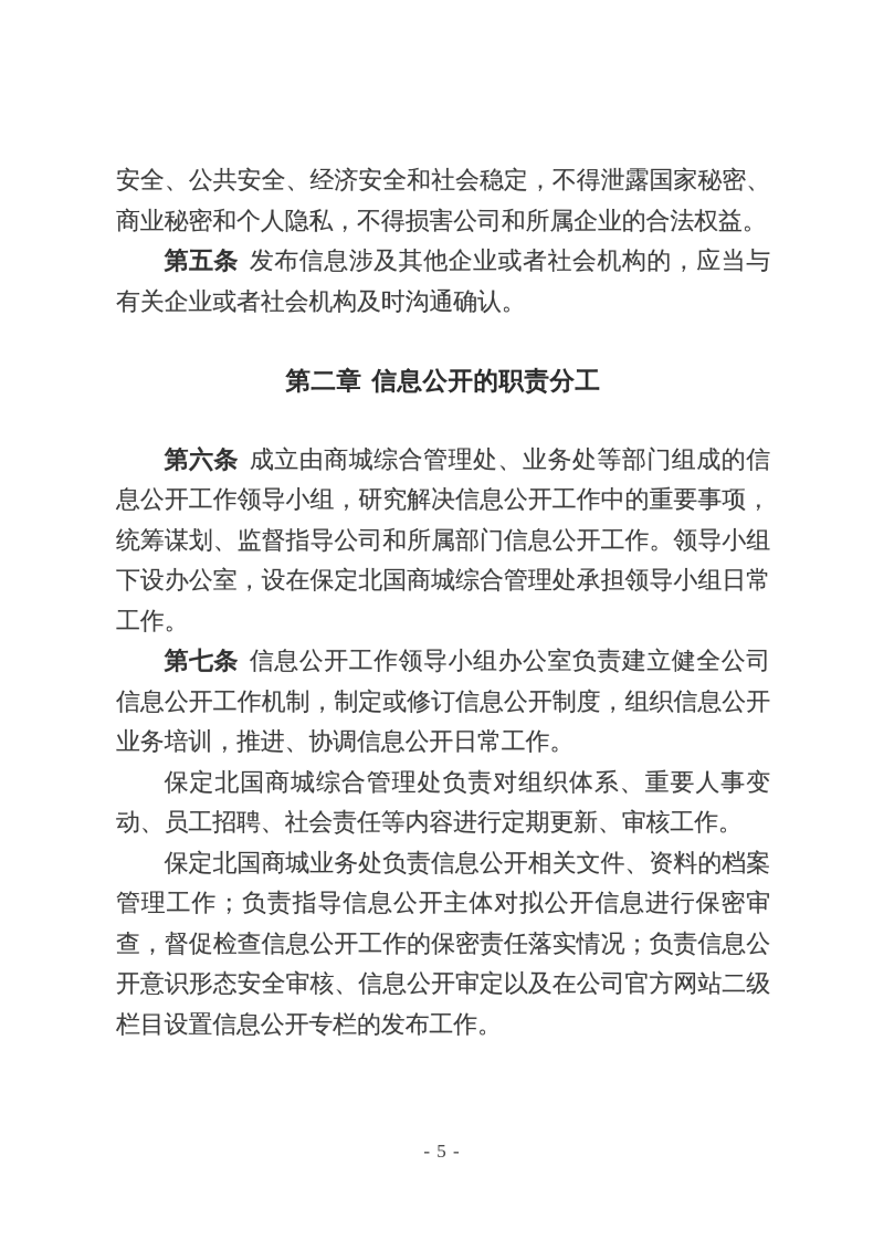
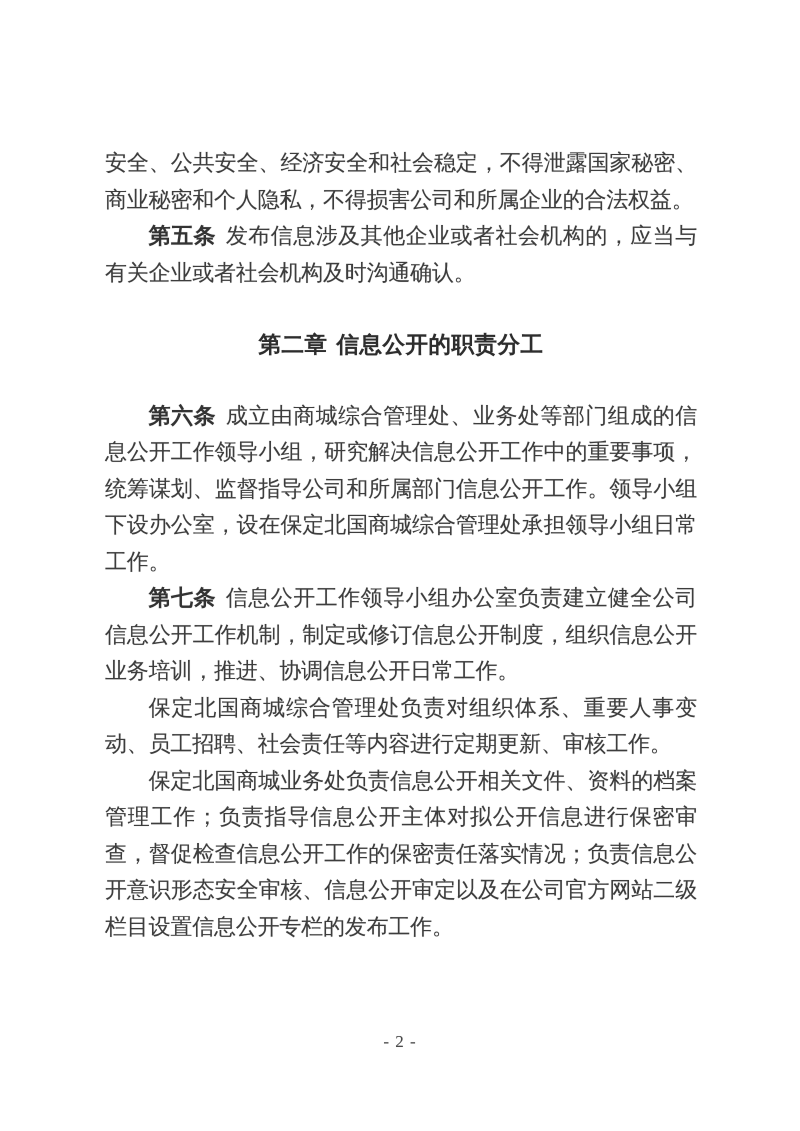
  安全、公共安全、经济安全和社会稳定，不得泄露国家秘密、商业秘密和个人隐私，不得损害公司和所属企业的合法权益。
  第五条 发布信息涉及其他企业或者社会机构的，应当与有关企业或者社会机构及时沟通确认。
  第二章 信息公开的职责分工
  第六条 成立由商城综合管理处、业务处等部门组成的信息公开工作领导小组，研究解决信息公开工作中的重要事项，统筹谋划、监督指导公司和所属部门信息公开工作。领导小组下设办公室，设在保定北国商城综合管理处承担领导小组日常工作。
  第七条 信息公开工作领导小组办公室负责建立健全公司信息公开工作机制，制定或修订信息公开制度，组织信息公开业务培训，推进、协调信息公开日常工作。
  保定北国商城综合管理处负责对组织体系、重要人事变动、员工招聘、社会责任等内容进行定期更新、审核工作。
  保定北国商城业务处负责信息公开相关文件、资料的档案管理工作；负责指导信息公开主体对拟公开信息进行保密审查，督促检查信息公开工作的保密责任落实情况；负责信息公开意识形态安全审核、信息公开审定以及在公司官方网站二级栏目设置信息公开专栏的发布工作。
- - 5 -
+ - 2 -
